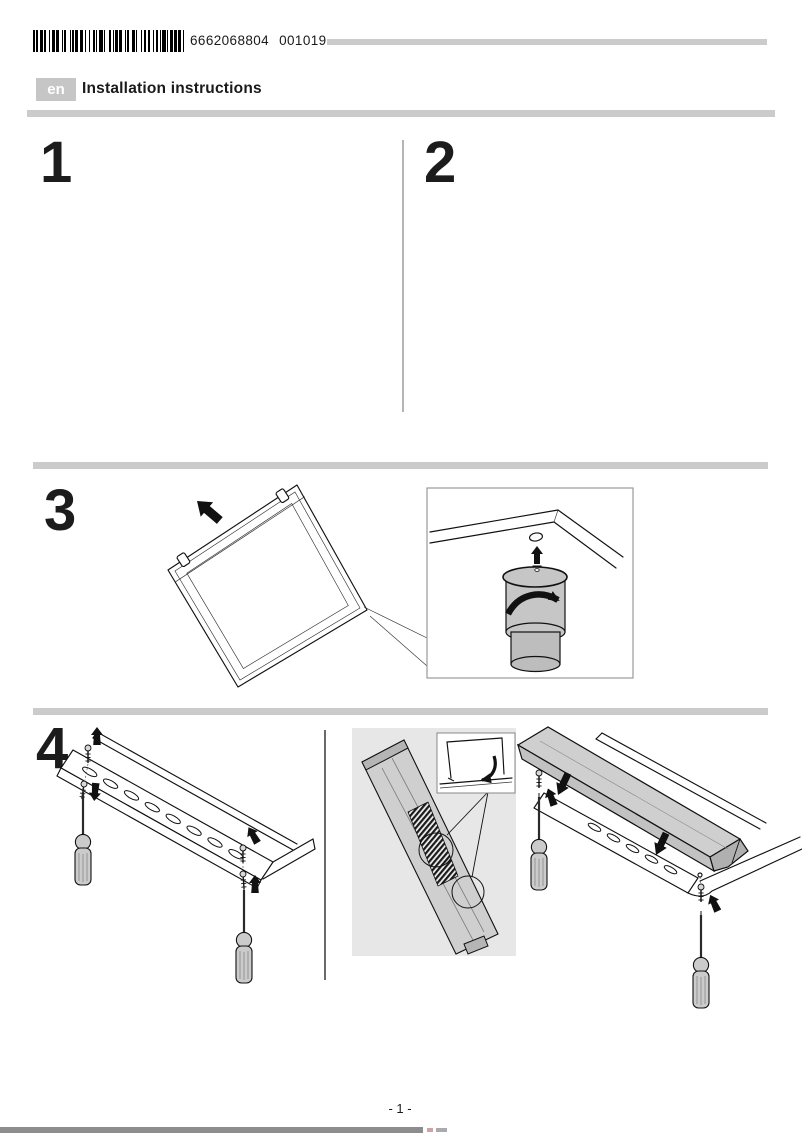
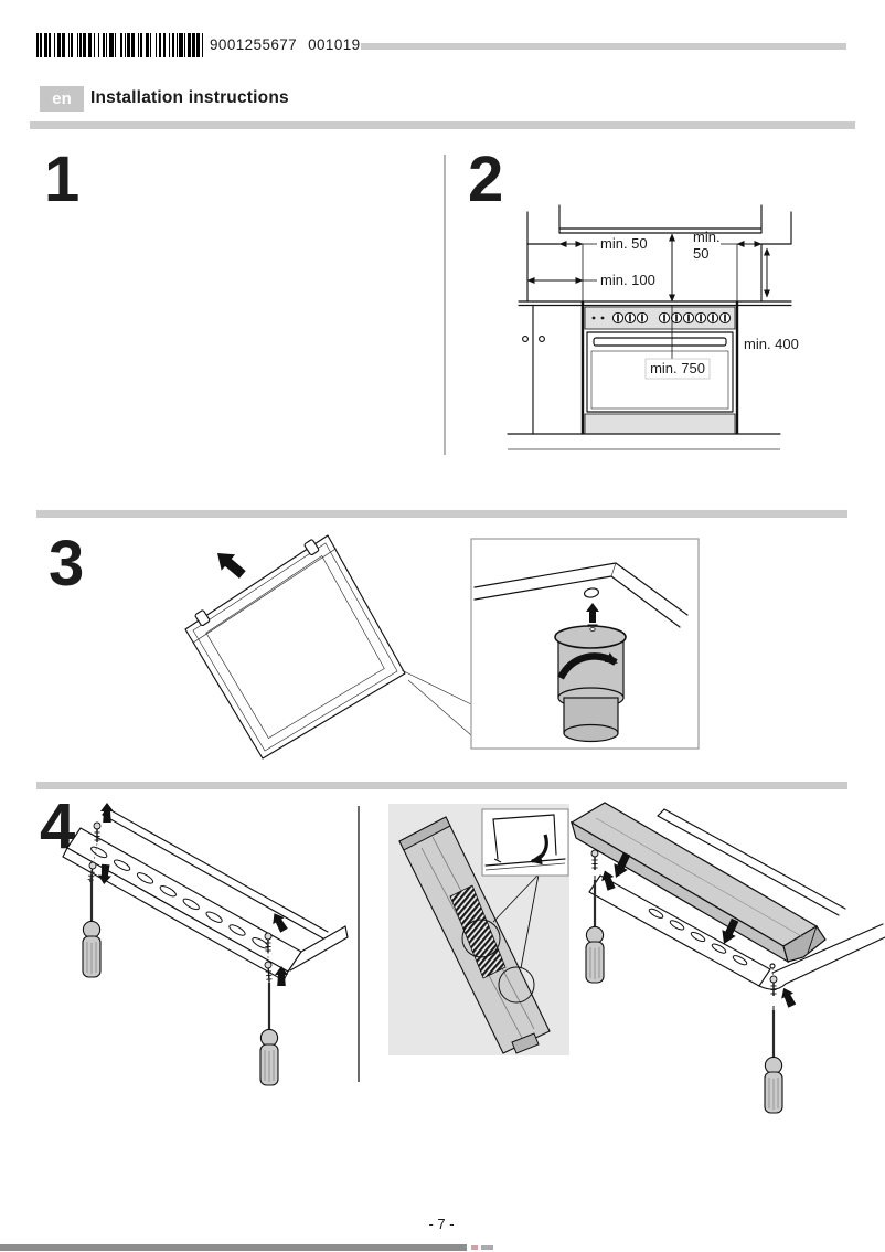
- 6662068804
+ 9001255677
  001019
  en
  Installation instructions
  1
  2
+ min. 50
+ min. 100
+ min.
+ 50
+ min. 750
+ min. 400
  3
  4
- - 1 -
+ - 7 -
